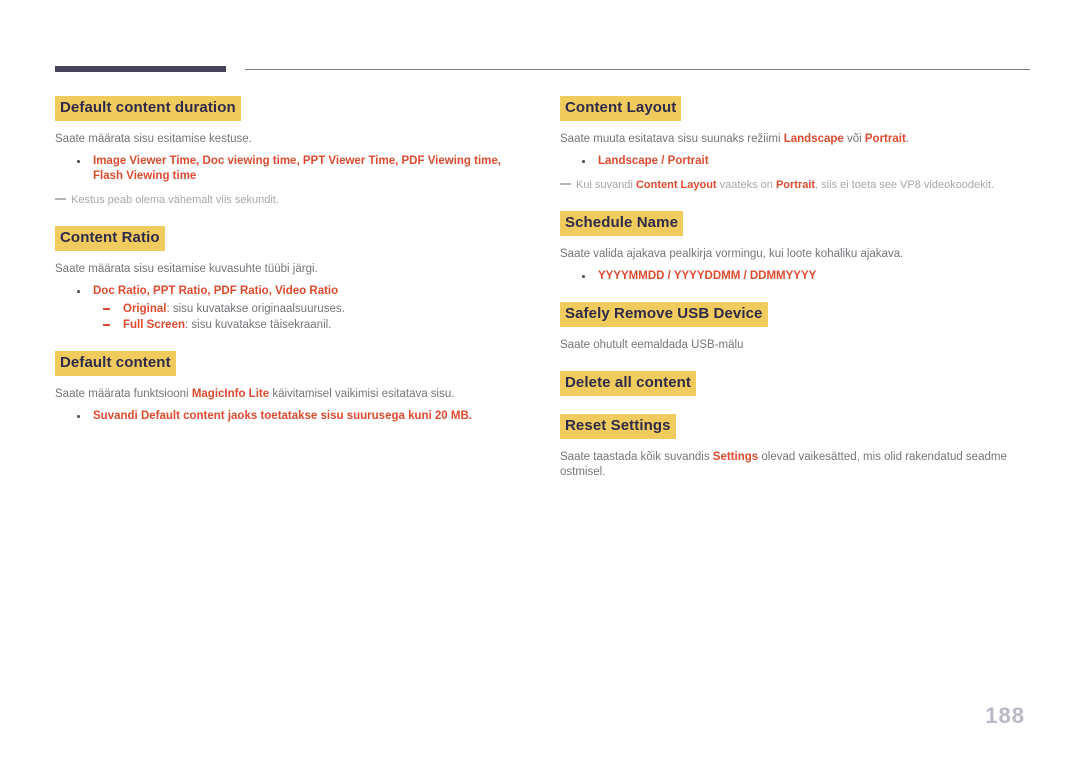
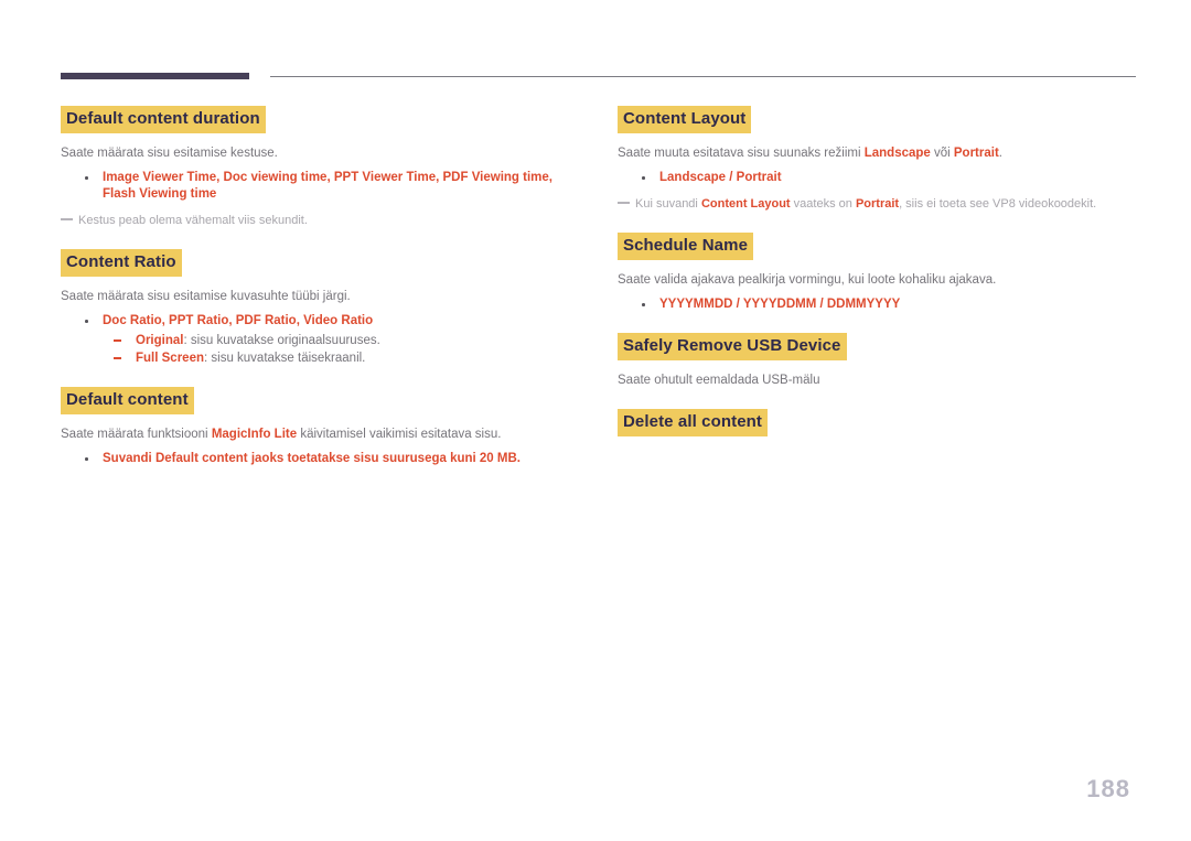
  Default content duration
  Saate määrata sisu esitamise kestuse.
  Image Viewer Time, Doc viewing time, PPT Viewer Time, PDF Viewing time, Flash Viewing time
  Kestus peab olema vähemalt viis sekundit.
  Content Ratio
  Saate määrata sisu esitamise kuvasuhte tüübi järgi.
  Doc Ratio, PPT Ratio, PDF Ratio, Video Ratio
  Original: sisu kuvatakse originaalsuuruses.
  Full Screen: sisu kuvatakse täisekraanil.
  Default content
  Saate määrata funktsiooni MagicInfo Lite käivitamisel vaikimisi esitatava sisu.
  Suvandi Default content jaoks toetatakse sisu suurusega kuni 20 MB.
  Content Layout
  Saate muuta esitatava sisu suunaks režiimi Landscape või Portrait.
  Landscape / Portrait
  Kui suvandi Content Layout vaateks on Portrait, siis ei toeta see VP8 videokoodekit.
  Schedule Name
  Saate valida ajakava pealkirja vormingu, kui loote kohaliku ajakava.
  YYYYMMDD / YYYYDDMM / DDMMYYYY
  Safely Remove USB Device
  Saate ohutult eemaldada USB-mälu
  Delete all content
- Reset Settings
- Saate taastada kõik suvandis Settings olevad vaikesätted, mis olid rakendatud seadme ostmisel.
  188
